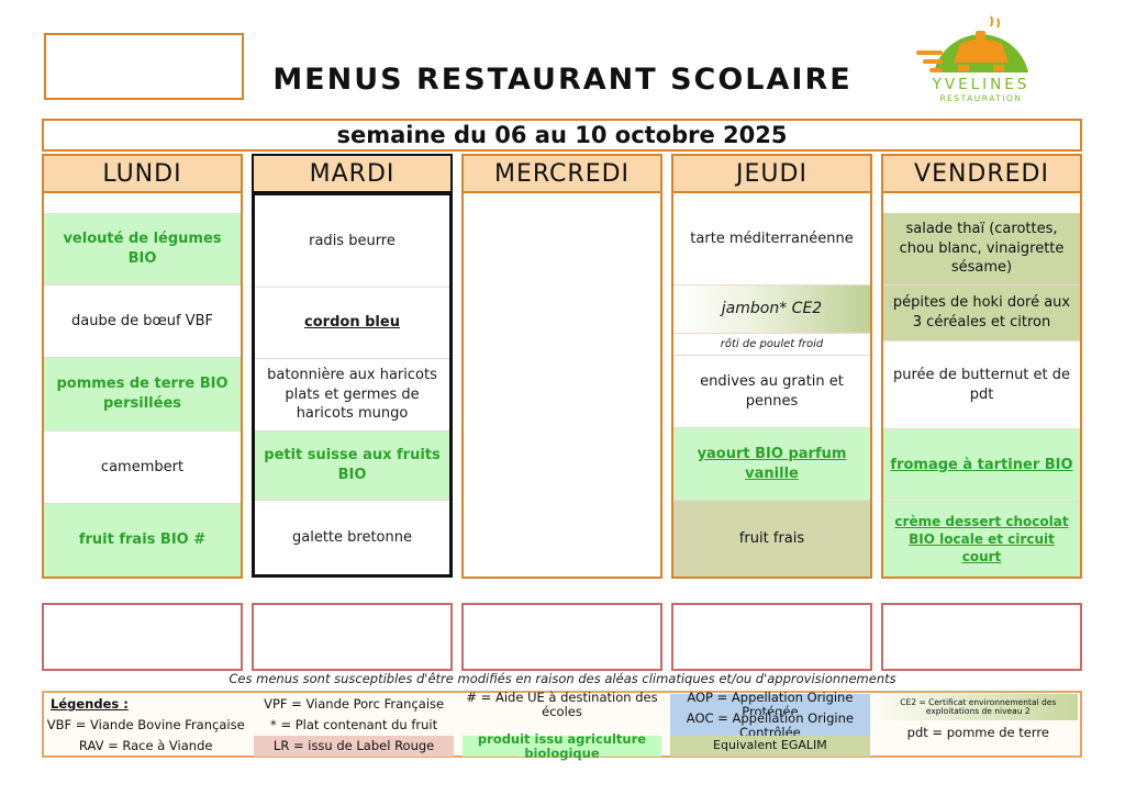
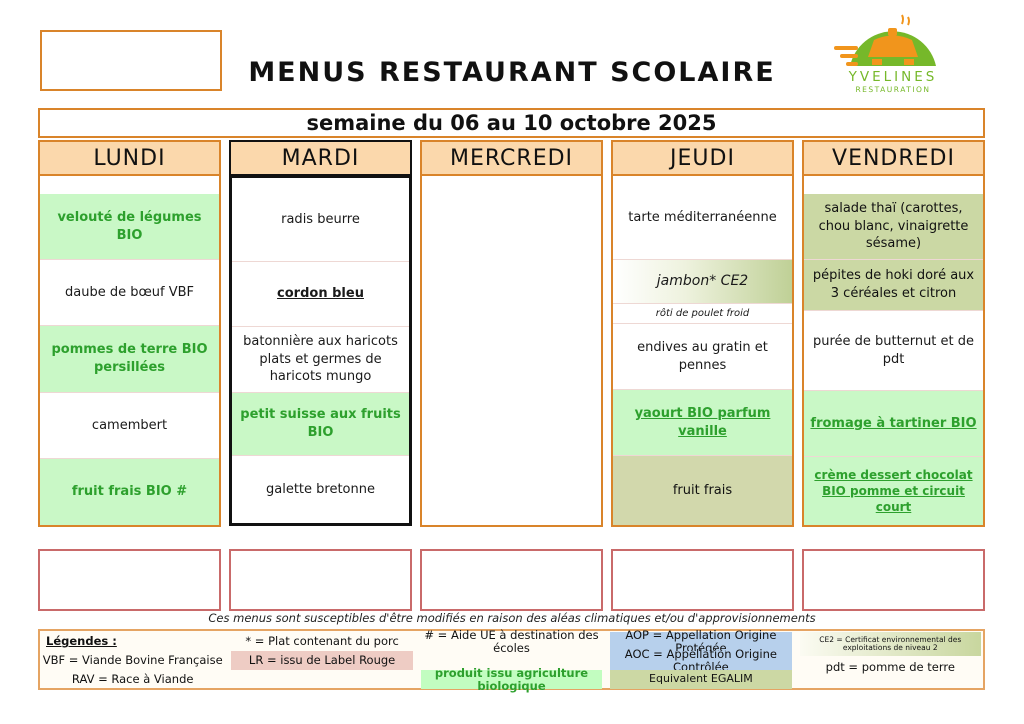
  MENUS RESTAURANT SCOLAIRE
  YVELINES
  RESTAURATION
  semaine du 06 au 10 octobre 2025
  LUNDI
  velouté de légumes BIO
  daube de bœuf VBF
  pommes de terre BIO persillées
  camembert
  fruit frais BIO #
  MARDI
  radis beurre
  cordon bleu
  batonnière aux haricots plats et germes de haricots mungo
  petit suisse aux fruits BIO
  galette bretonne
  MERCREDI
  JEUDI
  tarte méditerranéenne
  jambon* CE2
  rôti de poulet froid
  endives au gratin et pennes
  yaourt BIO parfum vanille
  fruit frais
  VENDREDI
  salade thaï (carottes, chou blanc, vinaigrette sésame)
  pépites de hoki doré aux 3 céréales et citron
  purée de butternut et de pdt
  fromage à tartiner BIO
- crème dessert chocolat BIO locale et circuit court
+ crème dessert chocolat BIO pomme et circuit court
  Ces menus sont susceptibles d'être modifiés en raison des aléas climatiques et/ou d'approvisionnements
  Légendes :
  VBF = Viande Bovine Française
  RAV = Race à Viande
- VPF = Viande Porc Française
- * = Plat contenant du fruit
+ * = Plat contenant du porc
  LR = issu de Label Rouge
  # = Aide UE à destination des écoles
  produit issu agriculture biologique
  AOP = Appellation Origine Protégée
  AOC = Appellation Origine Contrôlée
  Equivalent EGALIM
  CE2 = Certificat environnemental des exploitations de niveau 2
  pdt = pomme de terre
